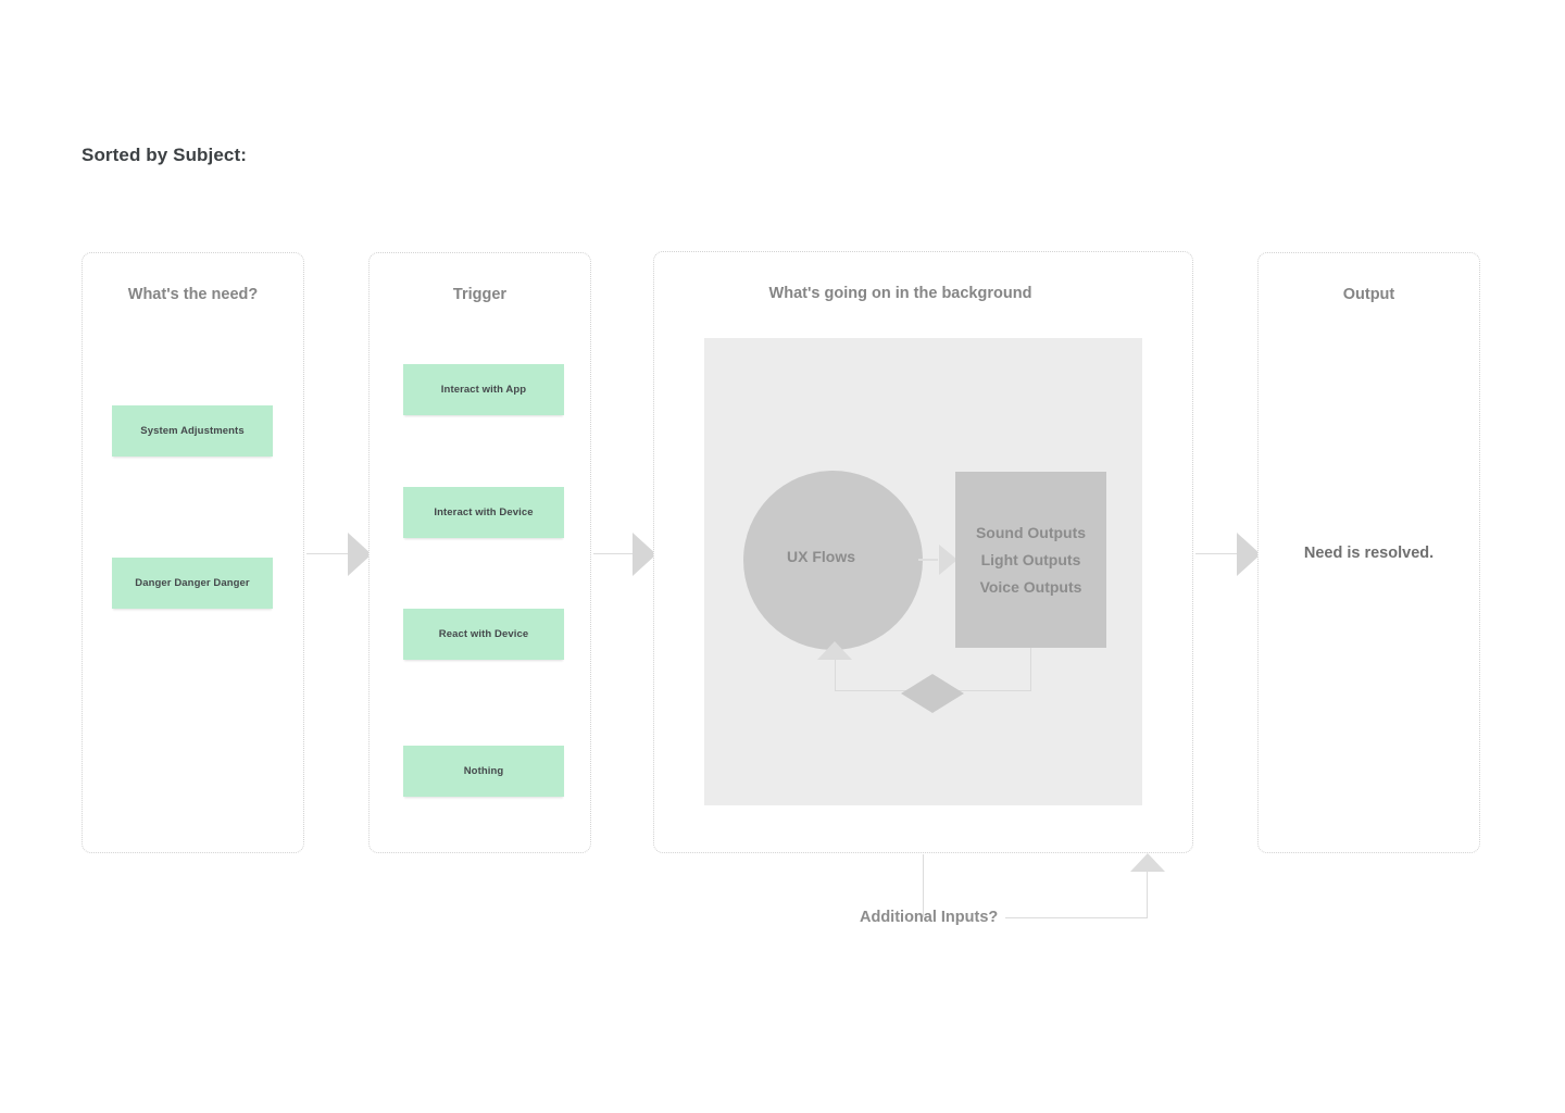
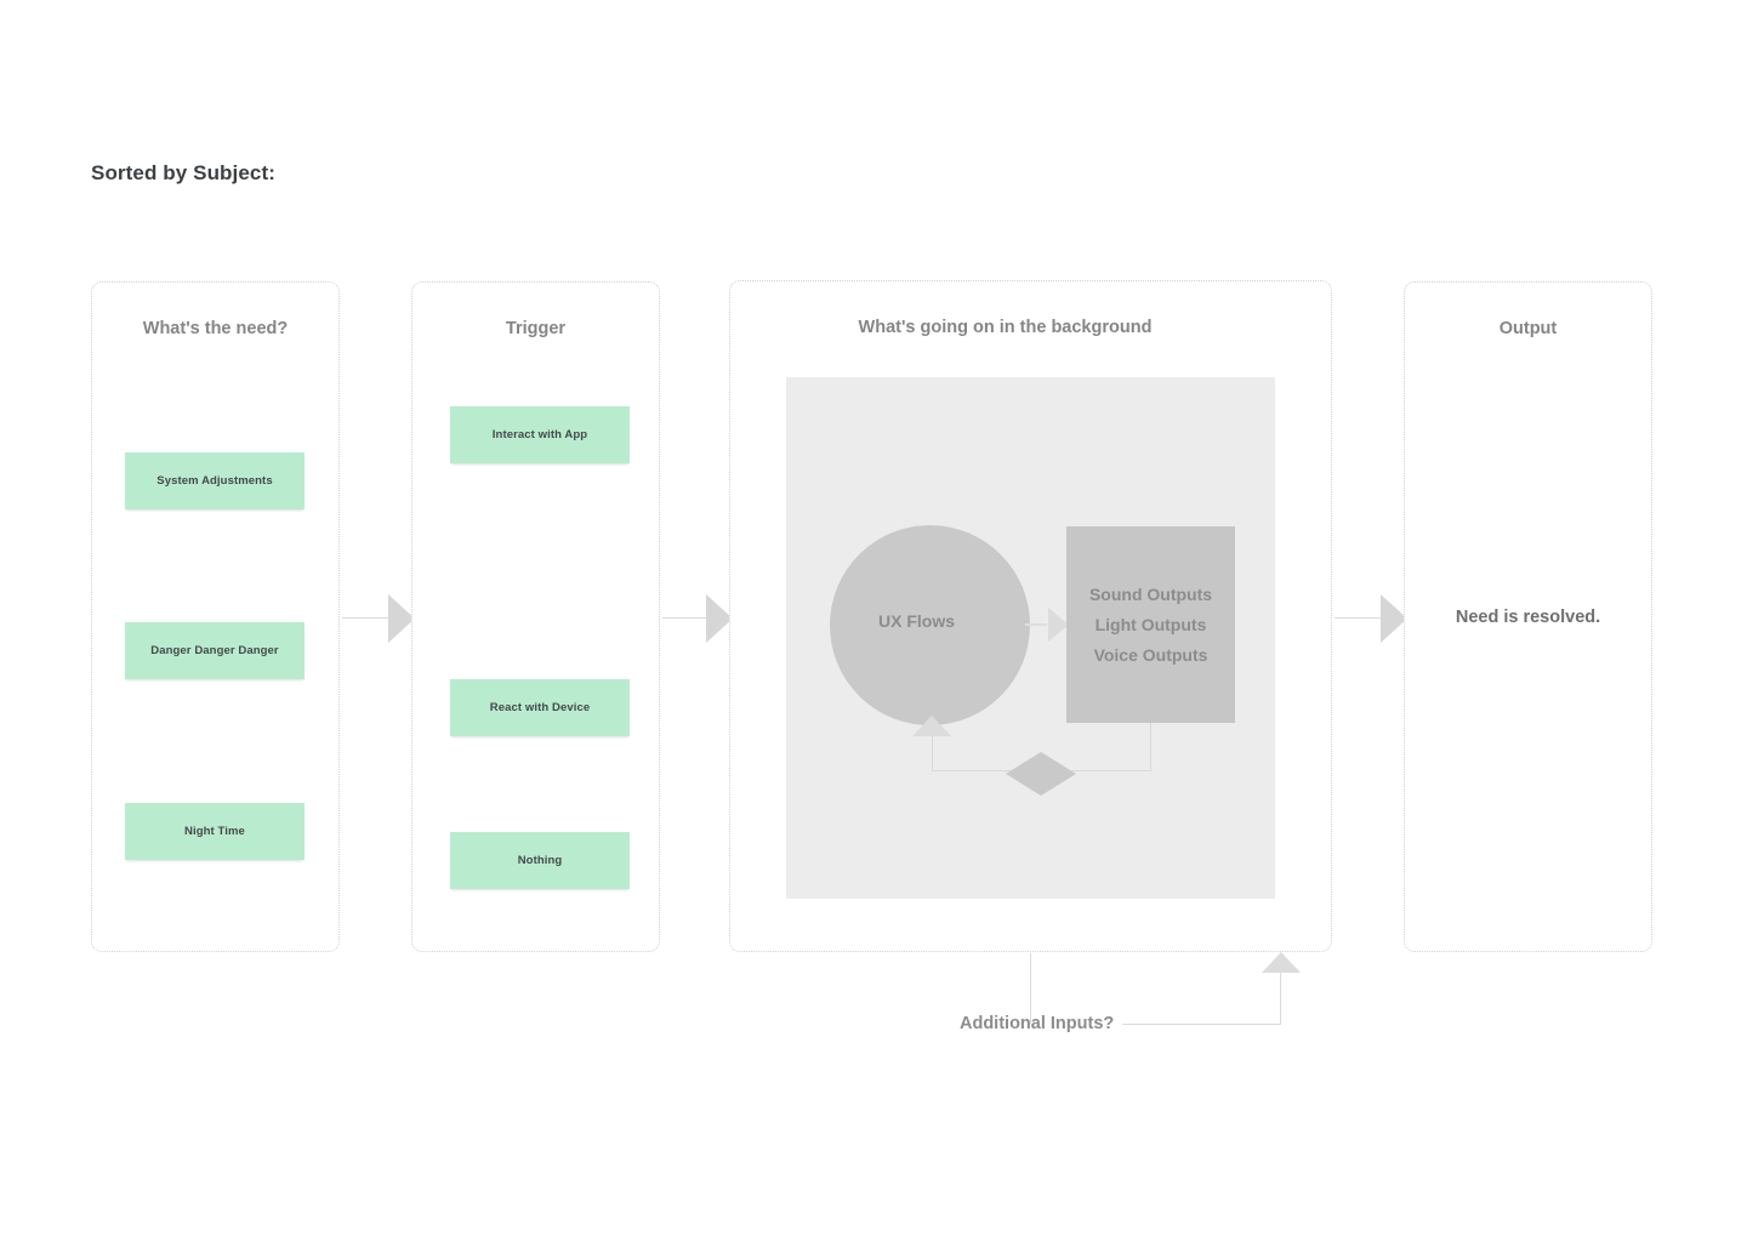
  Sorted by Subject:
  What's the need?
  System Adjustments
  Danger Danger Danger
+ Night Time
  Trigger
  Interact with App
- Interact with Device
  React with Device
  Nothing
  What's going on in the background
  UX Flows
  Sound Outputs
  Light Outputs
  Voice Outputs
  Output
  Need is resolved.
  Additional Inputs?
